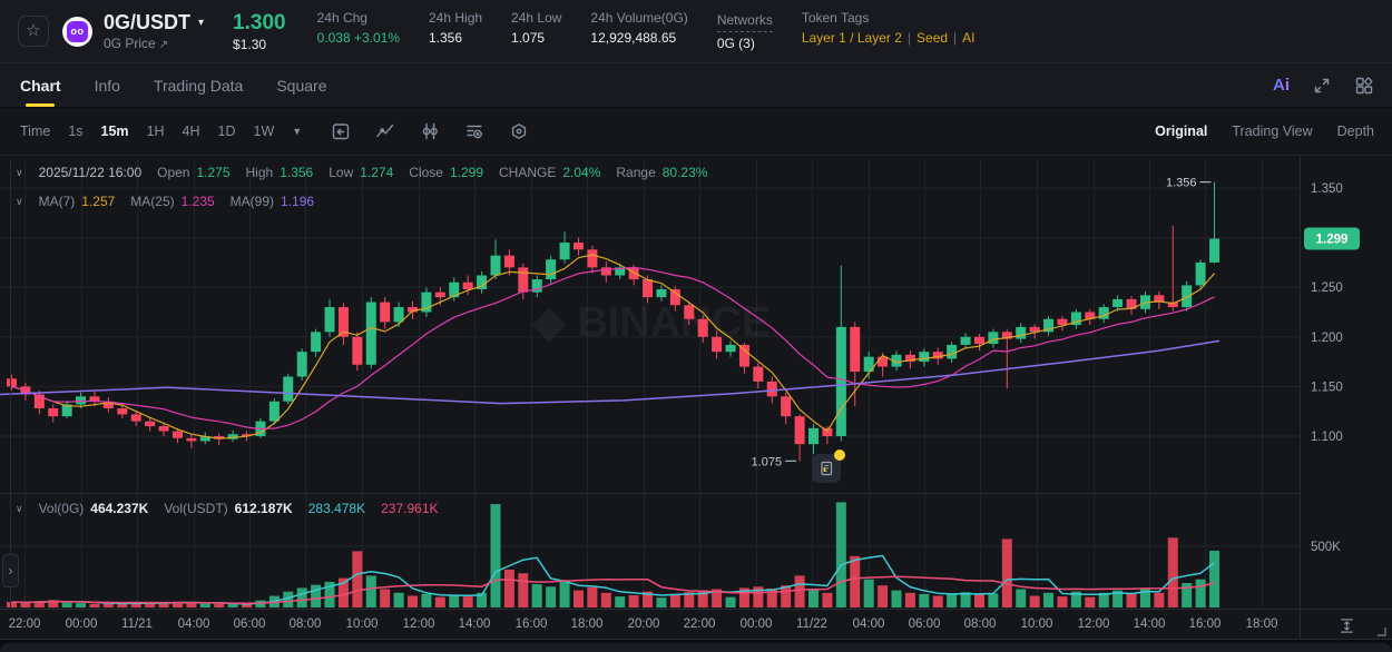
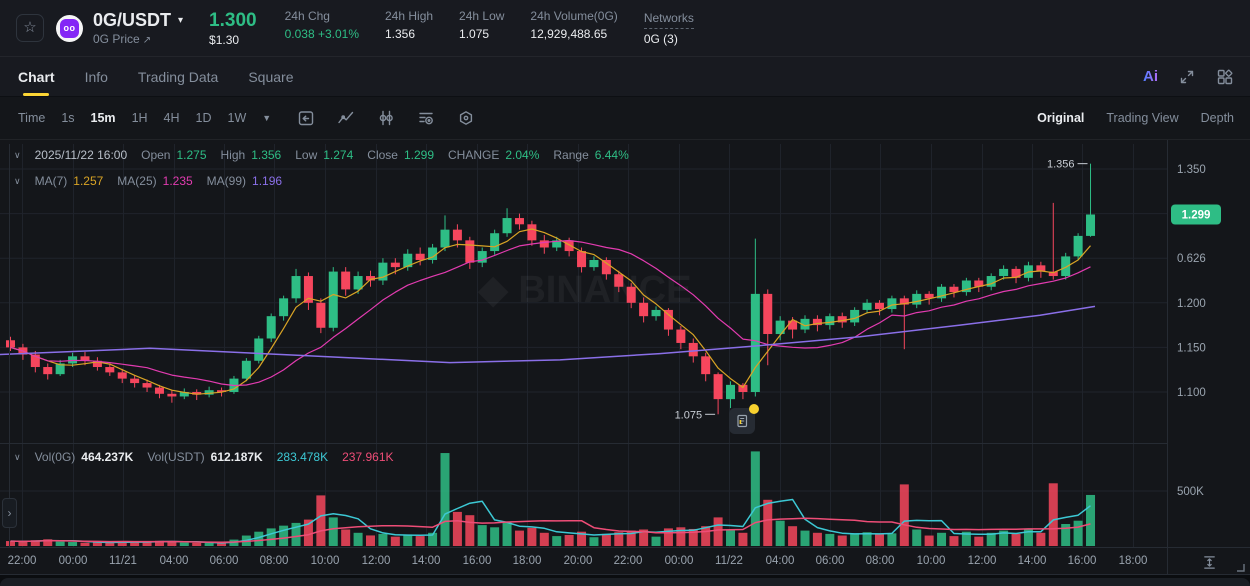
  ☆
  oo
  0G/USDT
  ▾
  0G Price ↗
  1.300
  $1.30
  24h Chg
  0.038 +3.01%
  24h High
  1.356
  24h Low
  1.075
  24h Volume(0G)
  12,929,488.65
  Networks
  0G (3)
- Token Tags
- Layer 1 / Layer 2 | Seed | AI
  Chart
  Info
  Trading Data
  Square
  Ai
  Time
  1s
  15m
  1H
  4H
  1D
  1W
  ▼
  Original
  Trading View
  Depth
  ◆ BINANCE
  1.350
- 1.250
+ 0.626
  1.200
  1.150
  1.100
  500K
  1.299
  22:00
  00:00
  11/21
  04:00
  06:00
  08:00
  10:00
  12:00
  14:00
  16:00
  18:00
  20:00
  22:00
  00:00
  11/22
  04:00
  06:00
  08:00
  10:00
  12:00
  14:00
  16:00
  18:00
  1.356
  1.075
  ∨
  2025/11/22 16:00
  Open 1.275
  High 1.356
  Low 1.274
  Close 1.299
  CHANGE 2.04%
- Range 80.23%
+ Range 6.44%
  ∨
  MA(7) 1.257
  MA(25) 1.235
  MA(99) 1.196
  ∨
  Vol(0G) 464.237K
  Vol(USDT) 612.187K
  283.478K
  237.961K
  ›
